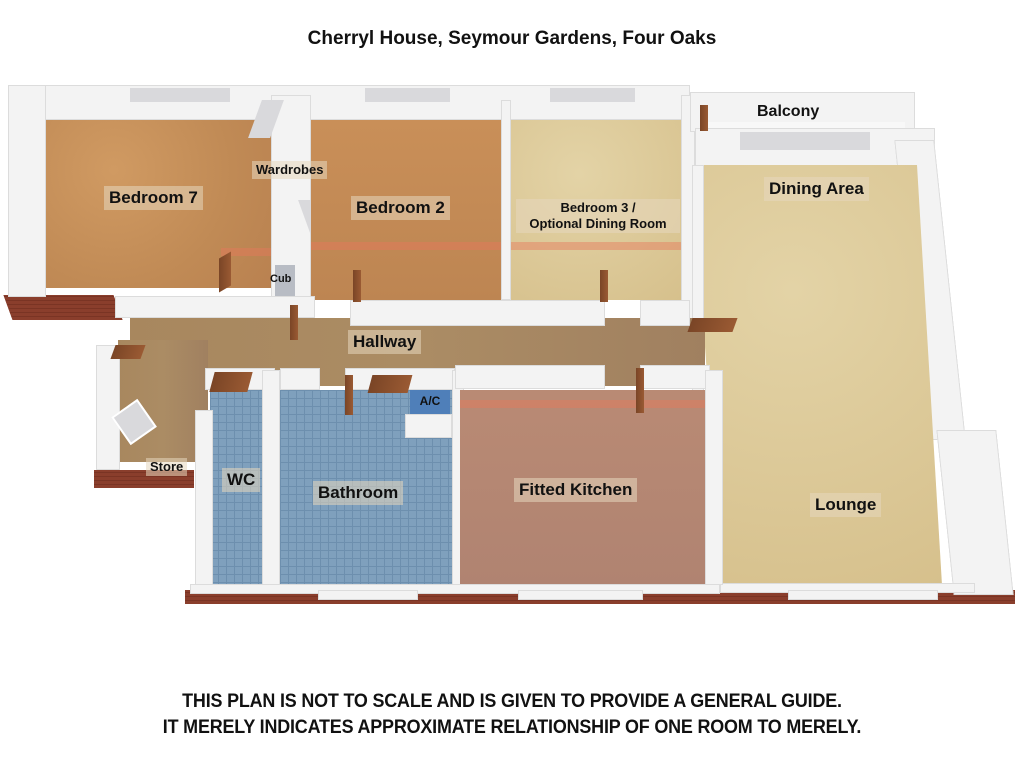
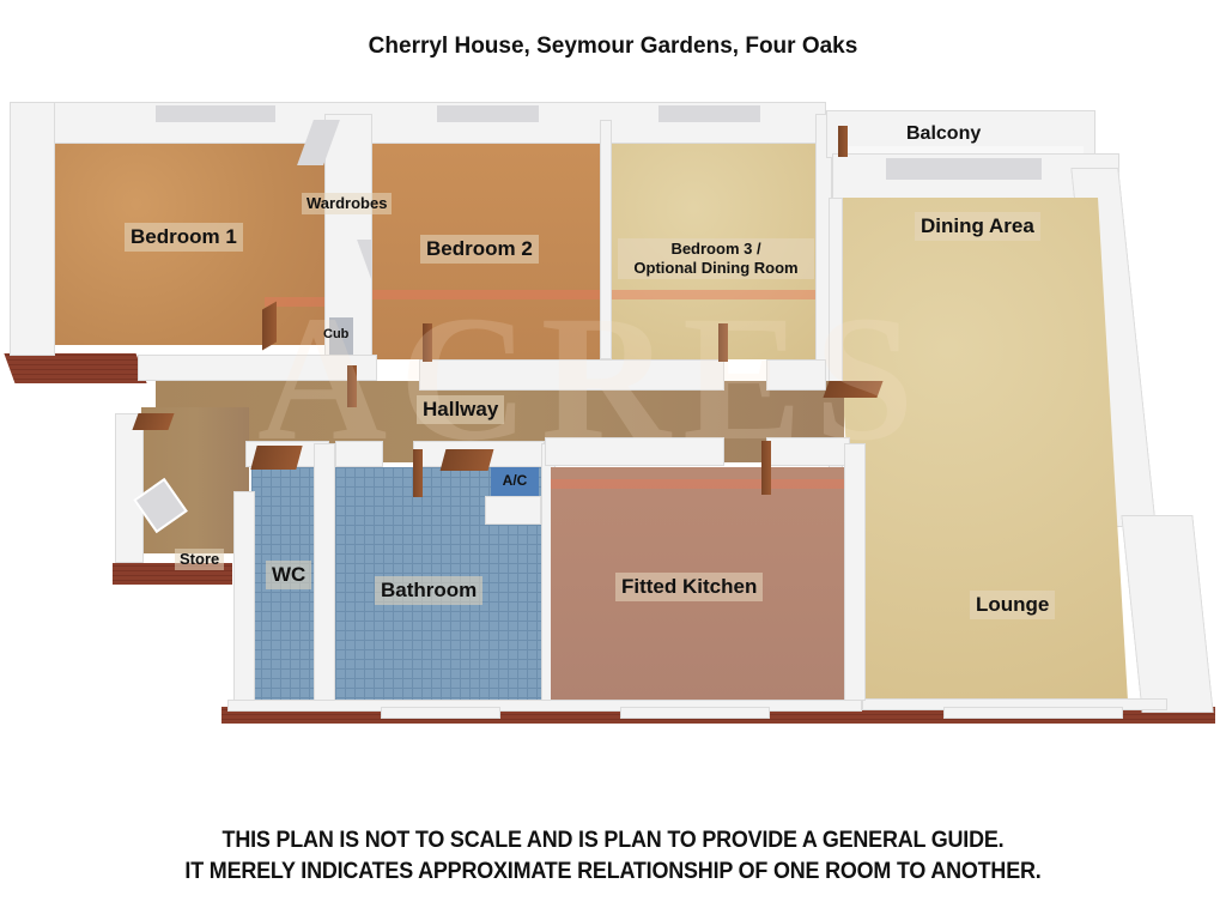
  Cherryl House, Seymour Gardens, Four Oaks
  A/C
+ ACRES
- Bedroom 7
+ Bedroom 1
  Wardrobes
  Bedroom 2
  Bedroom 3 /
  Optional Dining Room
  Balcony
  Dining Area
  Cub
  Hallway
  Store
  WC
  Bathroom
  Fitted Kitchen
  Lounge
- THIS PLAN IS NOT TO SCALE AND IS GIVEN TO PROVIDE A GENERAL GUIDE.
+ THIS PLAN IS NOT TO SCALE AND IS PLAN TO PROVIDE A GENERAL GUIDE.
- IT MERELY INDICATES APPROXIMATE RELATIONSHIP OF ONE ROOM TO MERELY.
+ IT MERELY INDICATES APPROXIMATE RELATIONSHIP OF ONE ROOM TO ANOTHER.
